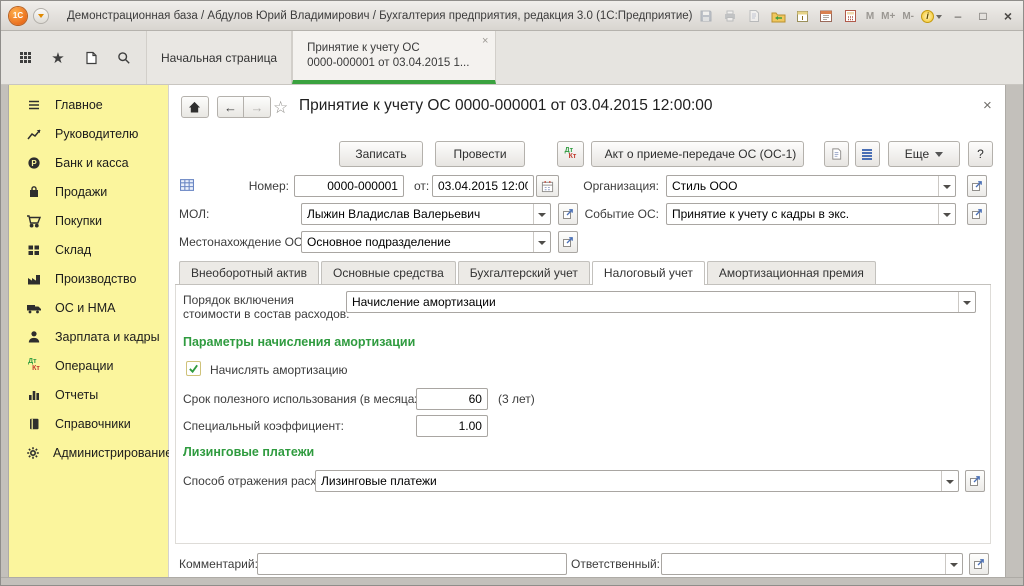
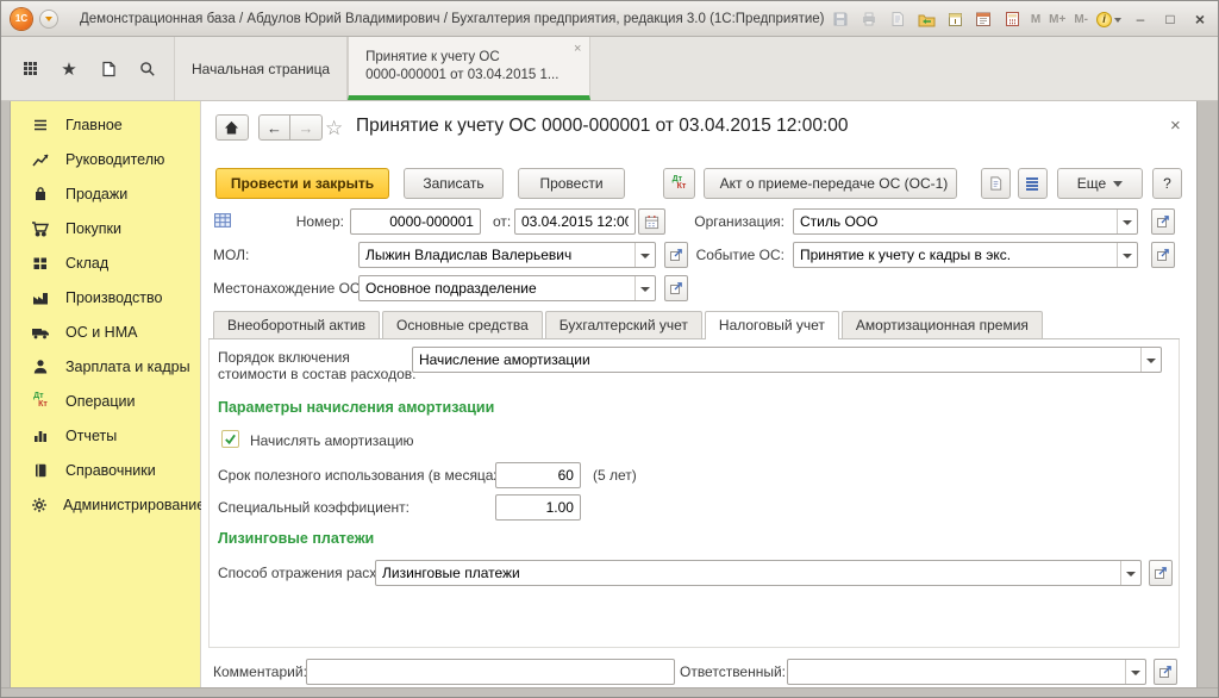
  1С
  Демонстрационная база / Абдулов Юрий Владимирович / Бухгалтерия предприятия, редакция 3.0 (1С:Предприятие)
  M
  M+
  M-
  i
  –
  □
  ×
  ★
  Начальная страница
  Принятие к учету ОС
  0000-000001 от 03.04.2015 1...
  ×
  Главное
  Руководителю
- Р
- Банк и касса
  Продажи
  Покупки
  Склад
  Производство
  ОС и НМА
  Зарплата и кадры
  Операции
  Отчеты
  Справочники
  Администрировани
  ←
  →
  ☆
  Принятие к учету ОС 0000-000001 от 03.04.2015 12:00:00
  ×
+ Провести и закрыть
  Записать
  Провести
  Акт о приеме-передаче ОС (ОС-1)
  Еще
  ?
  Номер:
  0000-000001
  от:
  03.04.2015 12:0
  Организация:
  Стиль ООО
  МОЛ:
  Лыжин Владислав Валерьевич
  Событие ОС:
  Принятие к учету с кадры в экс.
  Местонахождение ОС
  Основное подразделение
  Внеоборотный актив
  Основные средства
  Бухгалтерский учет
  Налоговый учет
  Амортизационная премия
  Порядок включения
  стоимости в состав расходов:
  Начисление амортизации
  Параметры начисления амортизации
  Начислять амортизацию
  Срок полезного использования (в месяца
  60
- (3 лет)
+ (5 лет)
  Специальный коэффициент:
  1.00
  Лизинговые платежи
  Способ отражения расх
  Лизинговые платежи
  Комментарий
  Ответственный:
